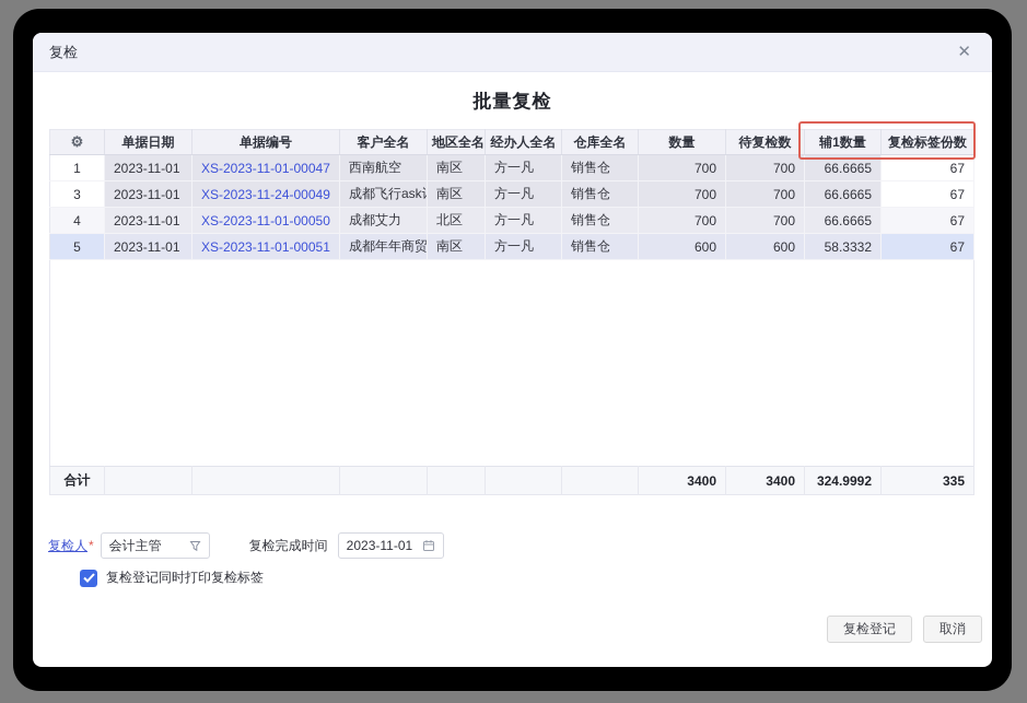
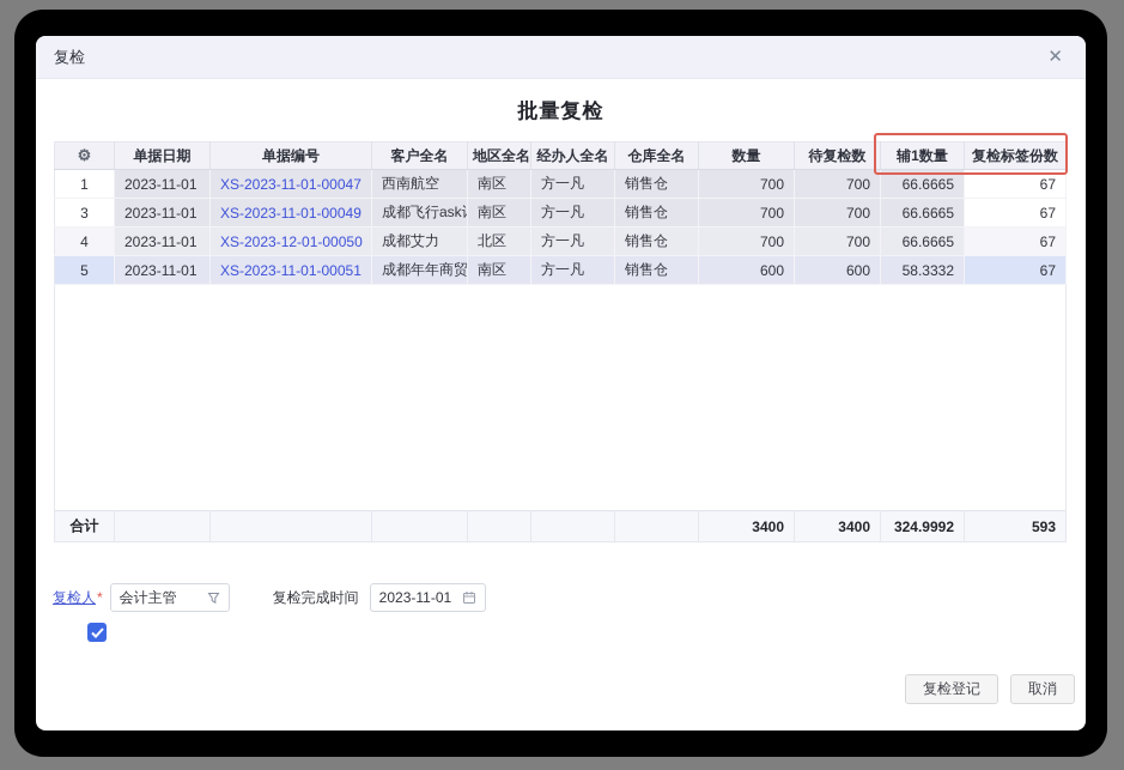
  复检
  ✕
  批量复检
  ⚙	单据日期	单据编号	客户全名	地区全名	经办人全名	仓库全名	数量	待复检数	辅1数量	复检标签份数
  1	2023-11-01	XS-2023-11-01-00047	西南航空	南区	方一凡	销售仓	700	700	66.6665	67
- 3	2023-11-01	XS-2023-11-24-00049	成都飞行ask	南区	方一凡	销售仓	700	700	66.6665	67
+ 3	2023-11-01	XS-2023-11-01-00049	成都飞行ask	南区	方一凡	销售仓	700	700	66.6665	67
- 4	2023-11-01	XS-2023-11-01-00050	成都艾力	北区	方一凡	销售仓	700	700	66.6665	67
+ 4	2023-11-01	XS-2023-12-01-00050	成都艾力	北区	方一凡	销售仓	700	700	66.6665	67
  5	2023-11-01	XS-2023-11-01-00051	成都年年商贸	南区	方一凡	销售仓	600	600	58.3332	67
- 合计							3400	3400	324.9992	335
+ 合计							3400	3400	324.9992	593
  复检人
  *
  会计主管
  复检完成时间
  2023-11-01
- 复检登记同时打印复检标签
  复检登记
  取消
